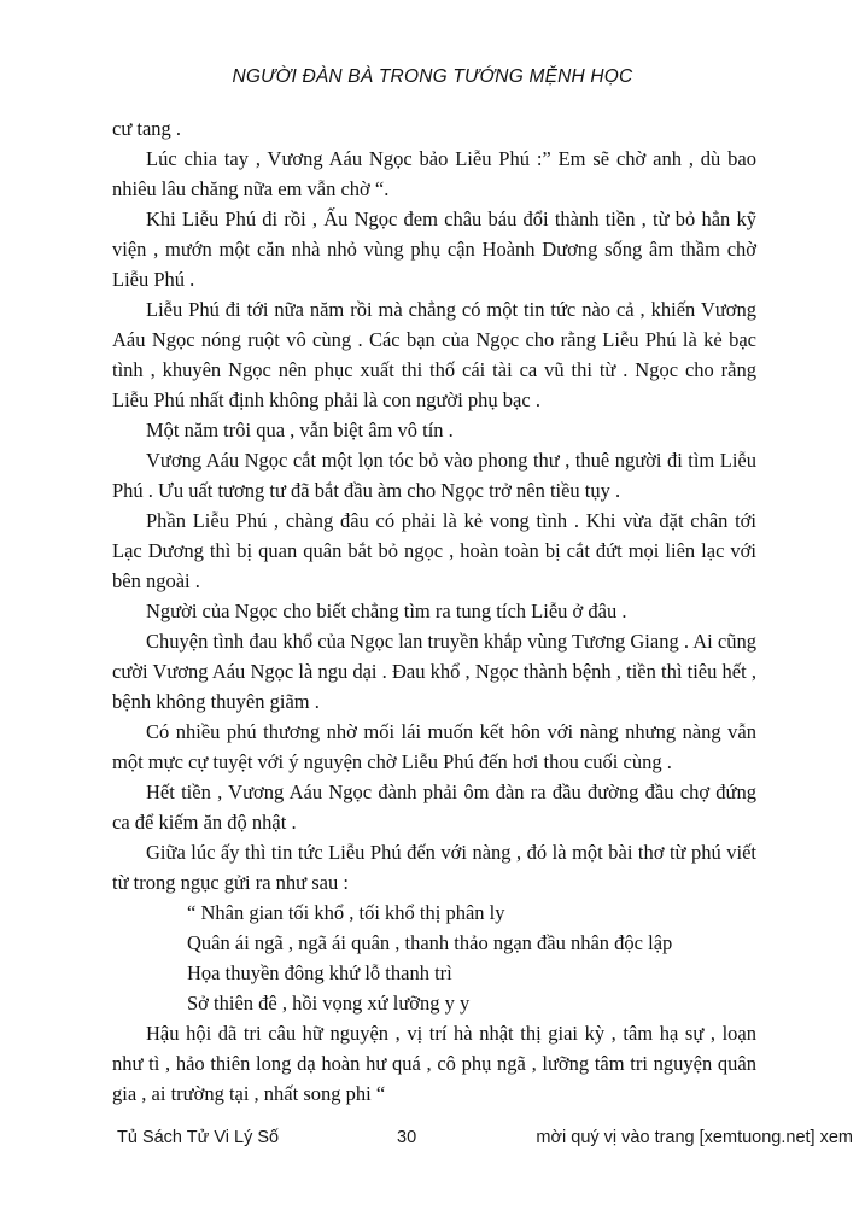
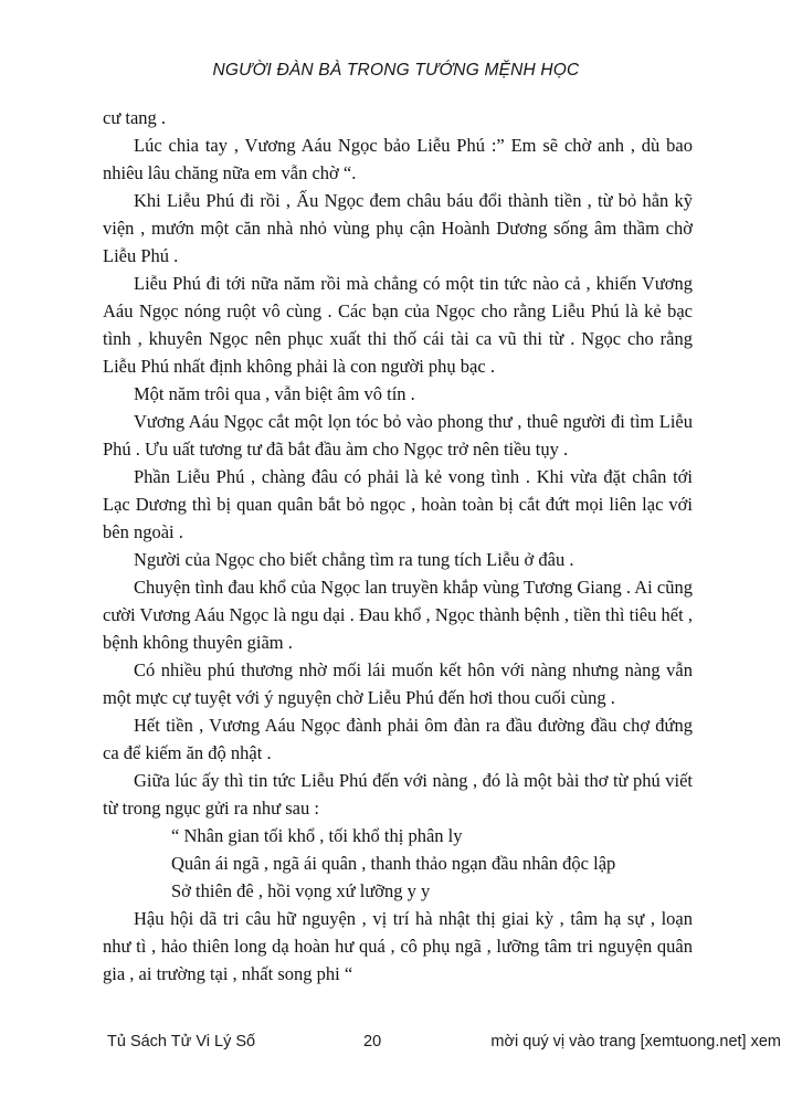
  NGƯỜI ĐÀN BÀ TRONG TƯỚNG MỆNH HỌC
  cư tang .
  Lúc chia tay , Vương Aáu Ngọc bảo Liễu Phú :” Em sẽ chờ anh , dù bao nhiêu lâu chăng nữa em vẫn chờ “.
  Khi Liễu Phú đi rồi , Ấu Ngọc đem châu báu đổi thành tiền , từ bỏ hẳn kỹ viện , mướn một căn nhà nhỏ vùng phụ cận Hoành Dương sống âm thầm chờ Liễu Phú .
  Liễu Phú đi tới nữa năm rồi mà chẳng có một tin tức nào cả , khiến Vương Aáu Ngọc nóng ruột vô cùng . Các bạn của Ngọc cho rằng Liễu Phú là kẻ bạc tình , khuyên Ngọc nên phục xuất thi thố cái tài ca vũ thi từ . Ngọc cho rằng Liễu Phú nhất định không phải là con người phụ bạc .
  Một năm trôi qua , vẫn biệt âm vô tín .
  Vương Aáu Ngọc cắt một lọn tóc bỏ vào phong thư , thuê người đi tìm Liễu Phú . Ưu uất tương tư đã bắt đầu àm cho Ngọc trở nên tiều tụy .
  Phần Liễu Phú , chàng đâu có phải là kẻ vong tình . Khi vừa đặt chân tới Lạc Dương thì bị quan quân bắt bỏ ngọc , hoàn toàn bị cắt đứt mọi liên lạc với bên ngoài .
  Người của Ngọc cho biết chẳng tìm ra tung tích Liễu ở đâu .
  Chuyện tình đau khổ của Ngọc lan truyền khắp vùng Tương Giang . Ai cũng cười Vương Aáu Ngọc là ngu dại . Đau khổ , Ngọc thành bệnh , tiền thì tiêu hết , bệnh không thuyên giãm .
  Có nhiều phú thương nhờ mối lái muốn kết hôn với nàng nhưng nàng vẫn một mực cự tuyệt với ý nguyện chờ Liễu Phú đến hơi thou cuối cùng .
  Hết tiền , Vương Aáu Ngọc đành phải ôm đàn ra đầu đường đầu chợ đứng ca để kiếm ăn độ nhật .
  Giữa lúc ấy thì tin tức Liễu Phú đến với nàng , đó là một bài thơ từ phú viết từ trong ngục gửi ra như sau :
  “ Nhân gian tối khổ , tối khổ thị phân ly
  Quân ái ngã , ngã ái quân , thanh thảo ngạn đầu nhân độc lập
- Họa thuyền đông khứ lỗ thanh trì
  Sở thiên đê , hồi vọng xứ lưỡng y y
  Hậu hội dã tri câu hữ nguyện , vị trí hà nhật thị giai kỳ , tâm hạ sự , loạn như tì , hảo thiên long dạ hoàn hư quá , cô phụ ngã , lưỡng tâm tri nguyện quân gia , ai trường tại , nhất song phi “
  Tủ Sách Tử Vi Lý Số
- 30
+ 20
  mời quý vị vào trang [xemtuong.net] xem
